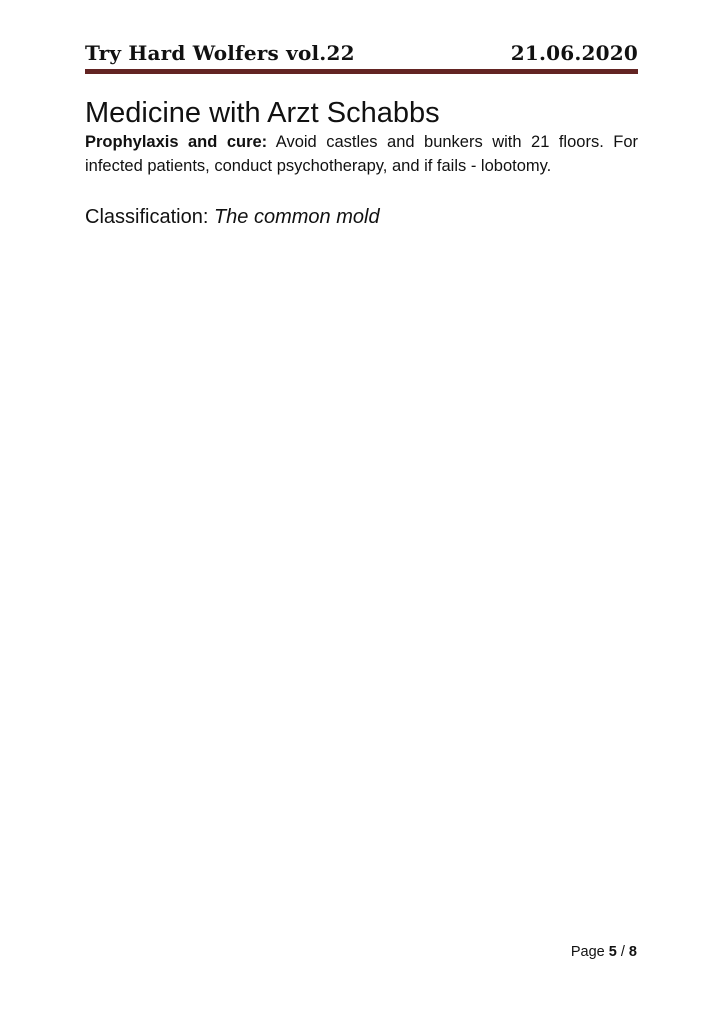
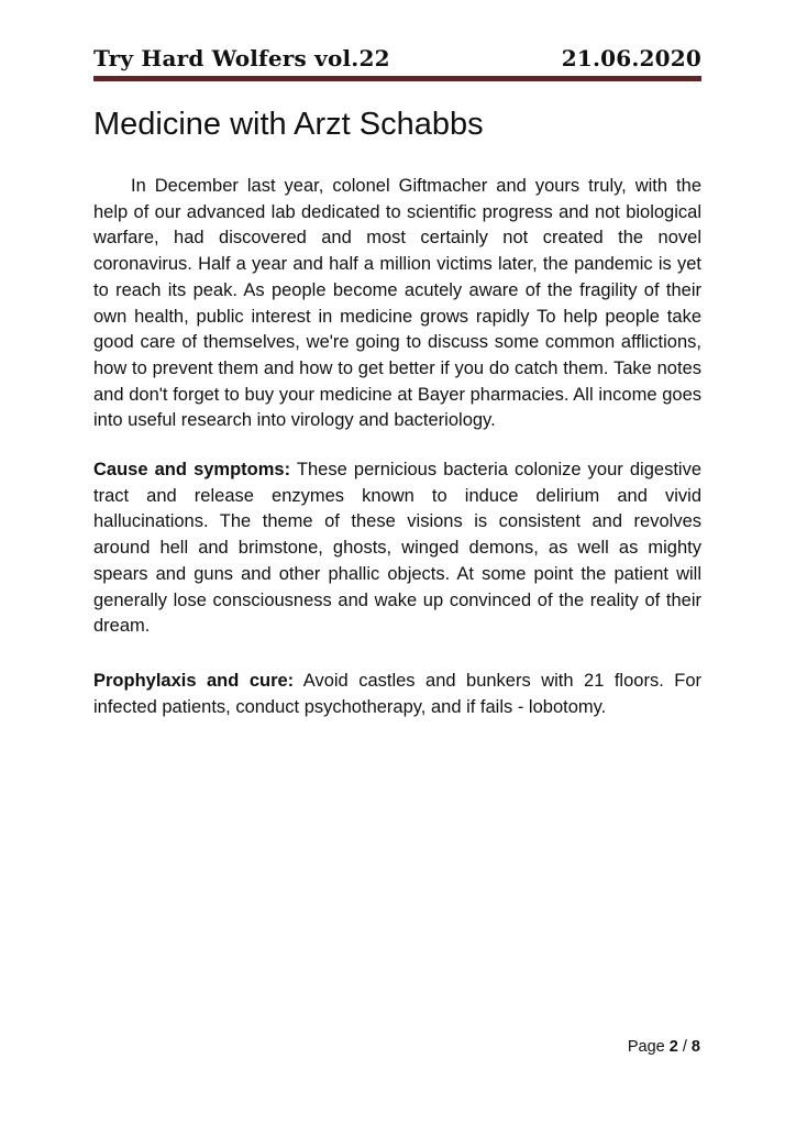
  Try Hard Wolfers vol.22
  21.06.2020
  Medicine with Arzt Schabbs
+ In December last year, colonel Giftmacher and yours truly, with the help of our advanced lab dedicated to scientific progress and not biological warfare, had discovered and most certainly not created the novel coronavirus. Half a year and half a million victims later, the pandemic is yet to reach its peak. As people become acutely aware of the fragility of their own health, public interest in medicine grows rapidly To help people take good care of themselves, we're going to discuss some common afflictions, how to prevent them and how to get better if you do catch them. Take notes and don't forget to buy your medicine at Bayer pharmacies. All income goes into useful research into virology and bacteriology.
+ Cause and symptoms: These pernicious bacteria colonize your digestive tract and release enzymes known to induce delirium and vivid hallucinations. The theme of these visions is consistent and revolves around hell and brimstone, ghosts, winged demons, as well as mighty spears and guns and other phallic objects. At some point the patient will generally lose consciousness and wake up convinced of the reality of their dream.
  Prophylaxis and cure: Avoid castles and bunkers with 21 floors. For infected patients, conduct psychotherapy, and if fails - lobotomy.
- Classification: The common mold
- Page 5 / 8
+ Page 2 / 8
